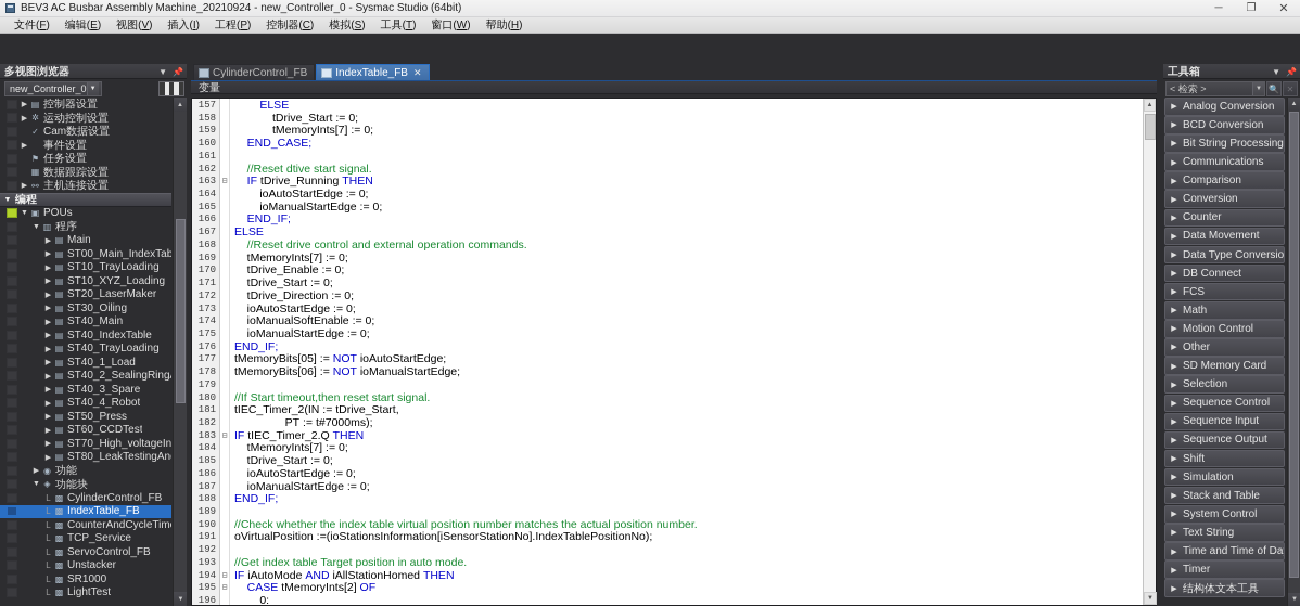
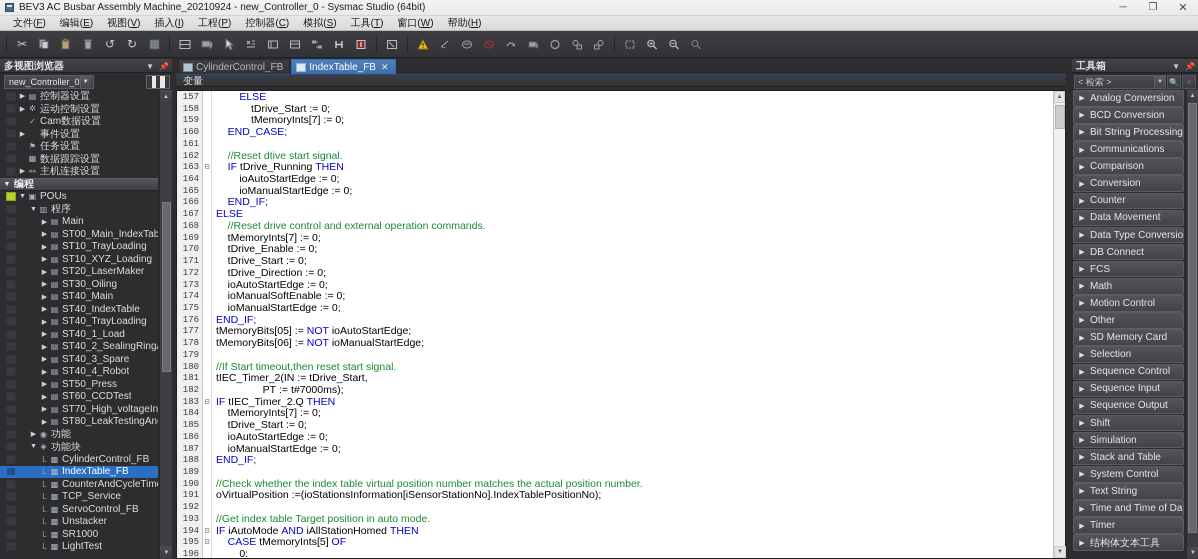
  BEV3 AC Busbar Assembly Machine_20210924 - new_Controller_0 - Sysmac Studio (64bit)
  ─
  ❐
  ✕
  文件(F)
  编辑(E)
  视图(V)
  插入(I)
  工程(P)
  控制器(C)
  模拟(S)
  工具(T)
  窗口(W)
  帮助(H)
+ ✂
+ ↺
+ ↻
  多视图浏览器
  ▼
  📌
  new_Controller_0
  ▤
  控制器设置
  ✲
  运动控制设置
  ✓
  Cam数据设置
  事件设置
  ⚑
  任务设置
  ▦
  数据跟踪设置
  ⚯
  主机连接设置
  编程
  ▣
  POUs
  ▥
  程序
  ▤
  Main
  ▤
  ST00_Main_IndexTab
  ▤
  ST10_TrayLoading
  ▤
  ST10_XYZ_Loading
  ▤
  ST20_LaserMaker
  ▤
  ST30_Oiling
  ▤
  ST40_Main
  ▤
  ST40_IndexTable
  ▤
  ST40_TrayLoading
  ▤
  ST40_1_Load
  ▤
  ST40_2_SealingRing
  ▤
  ST40_3_Spare
  ▤
  ST40_4_Robot
  ▤
  ST50_Press
  ▤
  ST60_CCDTest
  ▤
  ST70_High_voltageIn
  ▤
  ST80_LeakTestingAn
  ◉
  功能
  ◈
  功能块
  L
  ▩
  CylinderControl_FB
  L
  ▩
  IndexTable_FB
  L
  ▩
  CounterAndCycleTim
  L
  ▩
  TCP_Service
  L
  ▩
  ServoControl_FB
  L
  ▩
  Unstacker
  L
  ▩
  SR1000
  L
  ▩
  LightTest
  CylinderControl_FB
  IndexTable_FB
  ✕
  变量
  157
  158
  159
  160
  161
  162
  163
  164
  165
  166
  167
  168
  169
  170
  171
  172
  173
  174
  175
  176
  177
  178
  179
  180
  181
  182
  183
  184
  185
  186
  187
  188
  189
  190
  191
  192
  193
  194
  195
  196
  ⊟
  ⊟
  ⊟
  ⊟
  ELSE
  tDrive_Start := 0;
  tMemoryInts[7] := 0;
  END_CASE;
  //Reset dtive start signal.
  IF tDrive_Running THEN
  ioAutoStartEdge := 0;
  ioManualStartEdge := 0;
  END_IF;
  ELSE
  //Reset drive control and external operation commands.
  tMemoryInts[7] := 0;
  tDrive_Enable := 0;
  tDrive_Start := 0;
  tDrive_Direction := 0;
  ioAutoStartEdge := 0;
  ioManualSoftEnable := 0;
  ioManualStartEdge := 0;
  END_IF;
  tMemoryBits[05] := NOT ioAutoStartEdge;
  tMemoryBits[06] := NOT ioManualStartEdge;
  //If Start timeout,then reset start signal.
  tIEC_Timer_2(IN := tDrive_Start,
  PT := t#7000ms);
  IF tIEC_Timer_2.Q THEN
  tMemoryInts[7] := 0;
  tDrive_Start := 0;
  ioAutoStartEdge := 0;
  ioManualStartEdge := 0;
  END_IF;
  //Check whether the index table virtual position number matches the actual position number.
  oVirtualPosition :=(ioStationsInformation[iSensorStationNo].IndexTablePositionNo);
  //Get index table Target position in auto mode.
  IF iAutoMode AND iAllStationHomed THEN
- CASE tMemoryInts[2] OF
+ CASE tMemoryInts[5] OF
  0:
  工具箱
  ▼
  📌
  < 检索 >
  🔍
  ✕
  Analog Conversion
  BCD Conversion
  Bit String Processing
  Communications
  Comparison
  Conversion
  Counter
  Data Movement
  Data Type Conversio
  DB Connect
  FCS
  Math
  Motion Control
  Other
  SD Memory Card
  Selection
  Sequence Control
  Sequence Input
  Sequence Output
  Shift
  Simulation
  Stack and Table
  System Control
  Text String
  Time and Time of Da
  Timer
  结构体文本工具
